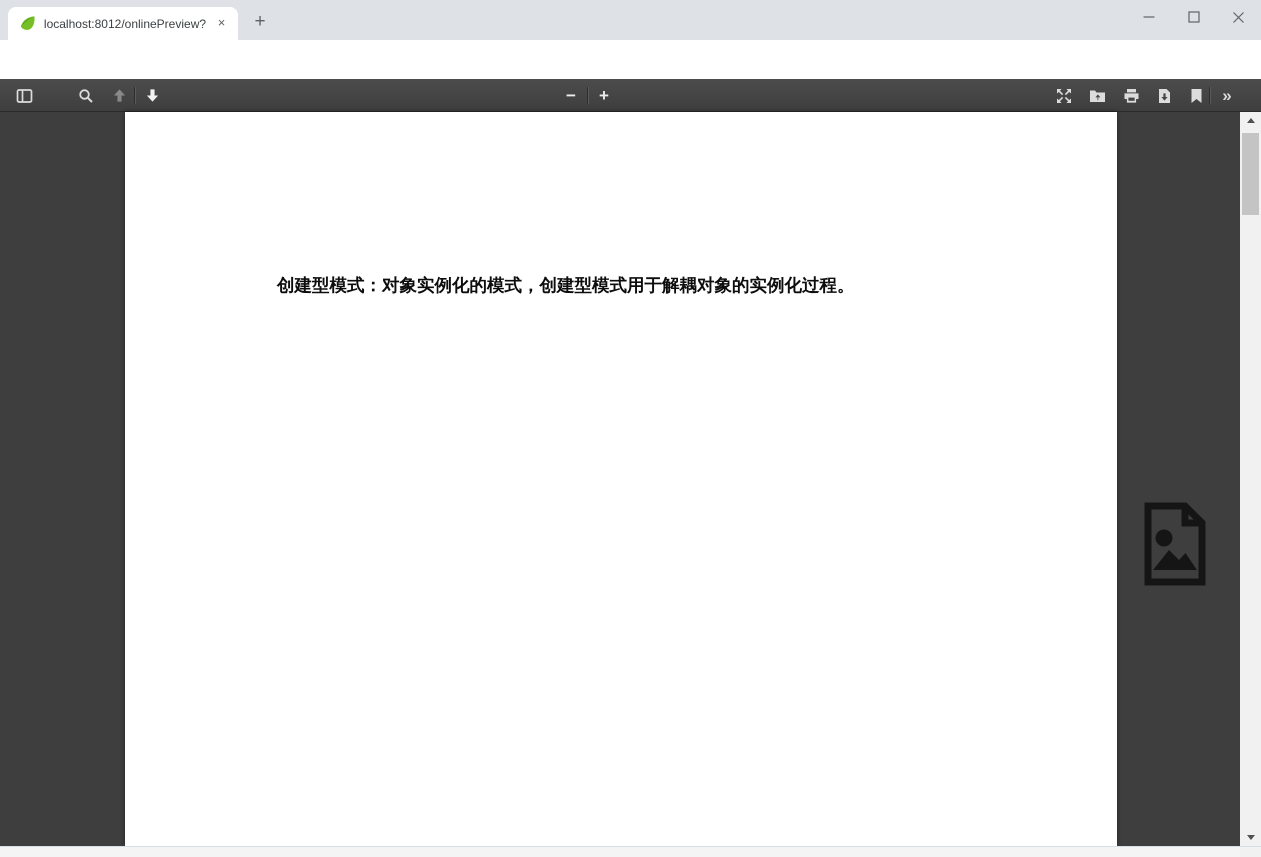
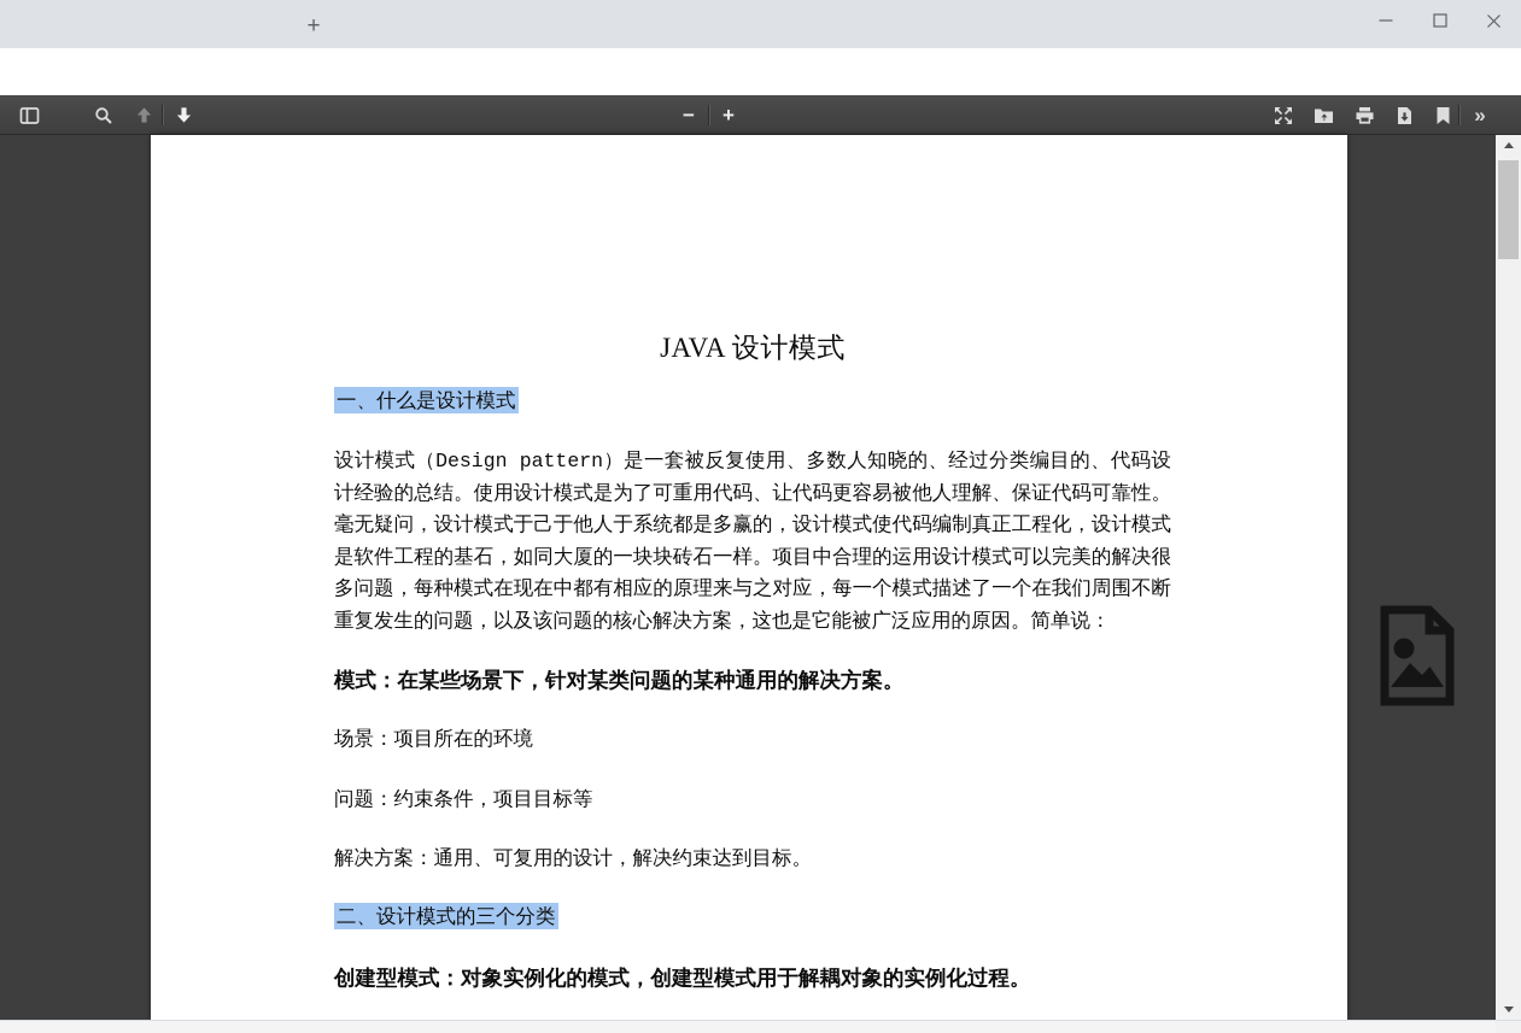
- localhost:8012/onlinePreview?
- ×
  +
  −
  +
  »
+ JAVA 设计模式
+ 一、什么是设计模式
+ 设计模式（Design pattern）是一套被反复使用、多数人知晓的、经过分类编目的、代码设计经验的总结。使用设计模式是为了可重用代码、让代码更容易被他人理解、保证代码可靠性。 毫无疑问，设计模式于己于他人于系统都是多赢的，设计模式使代码编制真正工程化，设计模式是软件工程的基石，如同大厦的一块块砖石一样。项目中合理的运用设计模式可以完美的解决很多问题，每种模式在现在中都有相应的原理来与之对应，每一个模式描述了一个在我们周围不断重复发生的问题，以及该问题的核心解决方案，这也是它能被广泛应用的原因。简单说：
+ 模式：在某些场景下，针对某类问题的某种通用的解决方案。
+ 场景：项目所在的环境
+ 问题：约束条件，项目目标等
+ 解决方案：通用、可复用的设计，解决约束达到目标。
+ 二、设计模式的三个分类
  创建型模式：对象实例化的模式，创建型模式用于解耦对象的实例化过程。
